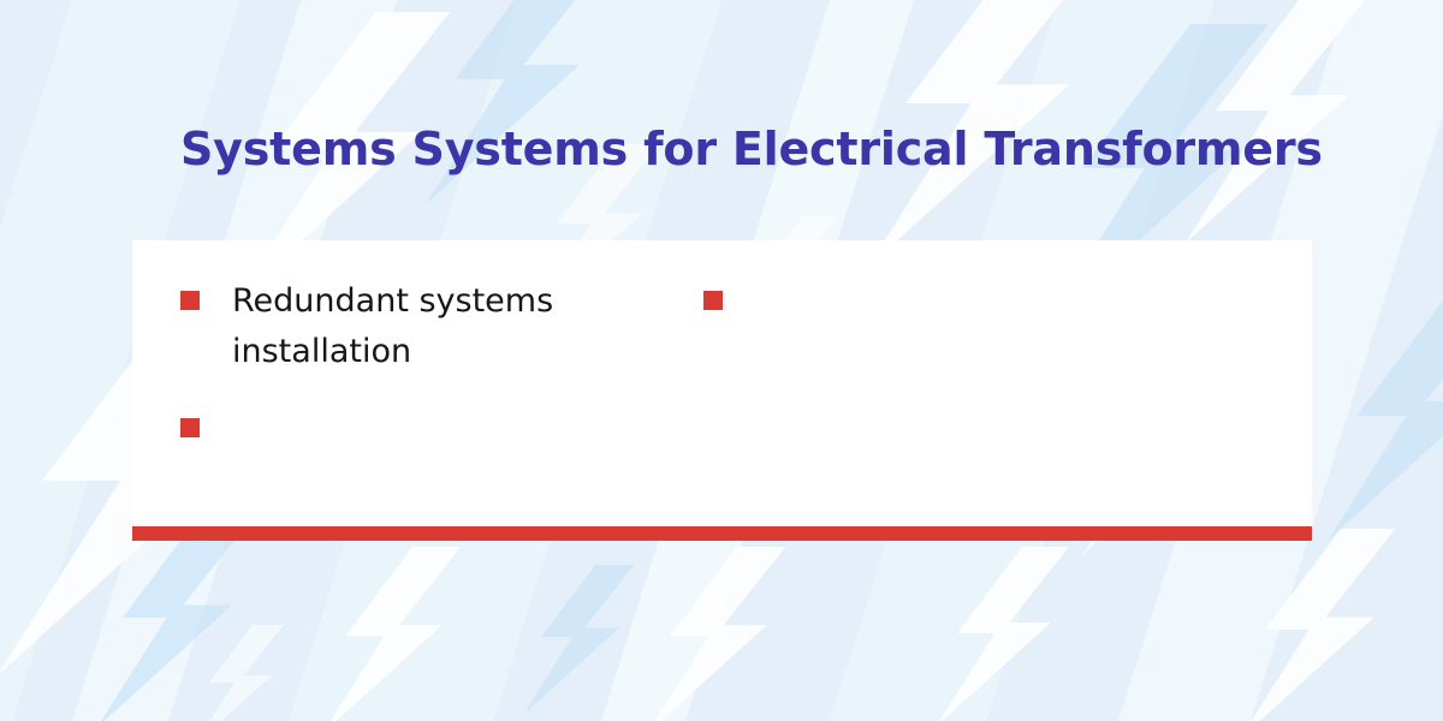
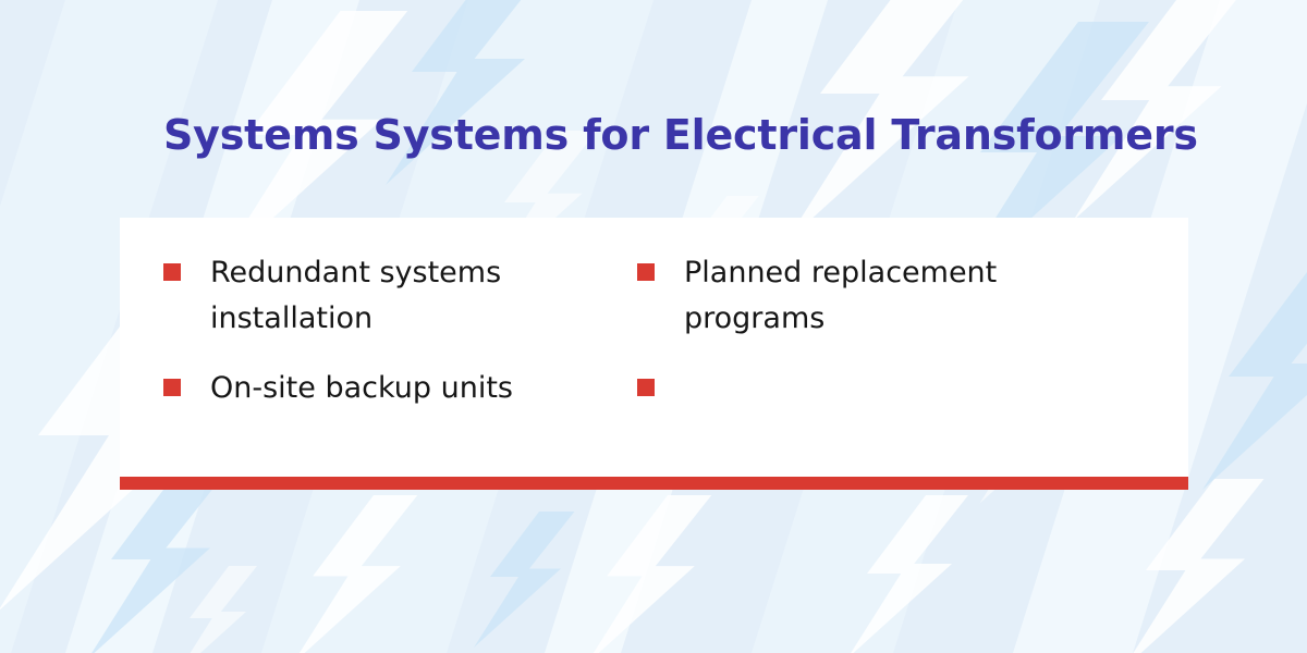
  Systems Systems for Electrical Transformers
  Redundant systems installation
+ Planned replacement programs
+ On-site backup units
